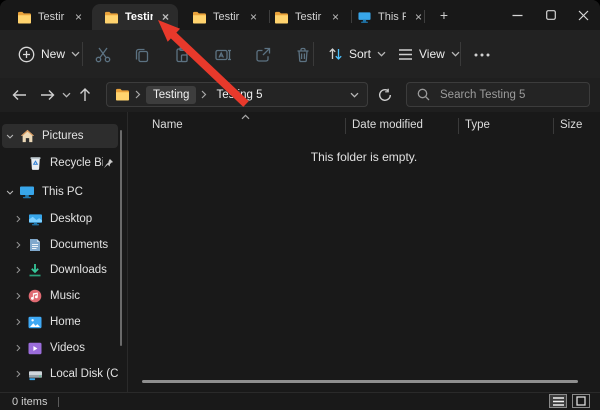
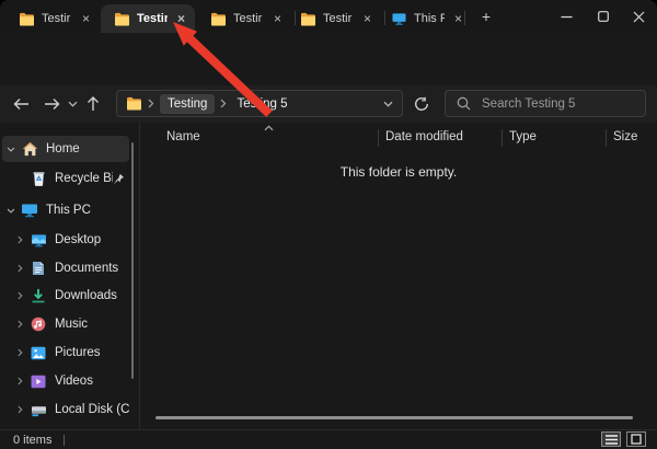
  Testir
  ×
  Testir
  ×
  Testir
  ×
  Testir
  ×
  This P
  ×
  +
- New
- Sort
- View
  Testing
  Search Testing 5
- Pictures
+ Home
  Recycle B
  This PC
  Desktop
  Documents
  Downloads
  Music
- Home
+ Pictures
  Videos
  Local Disk (C
  Name
  Date modified
  Type
  Size
  This folder is empty.
  0 items
